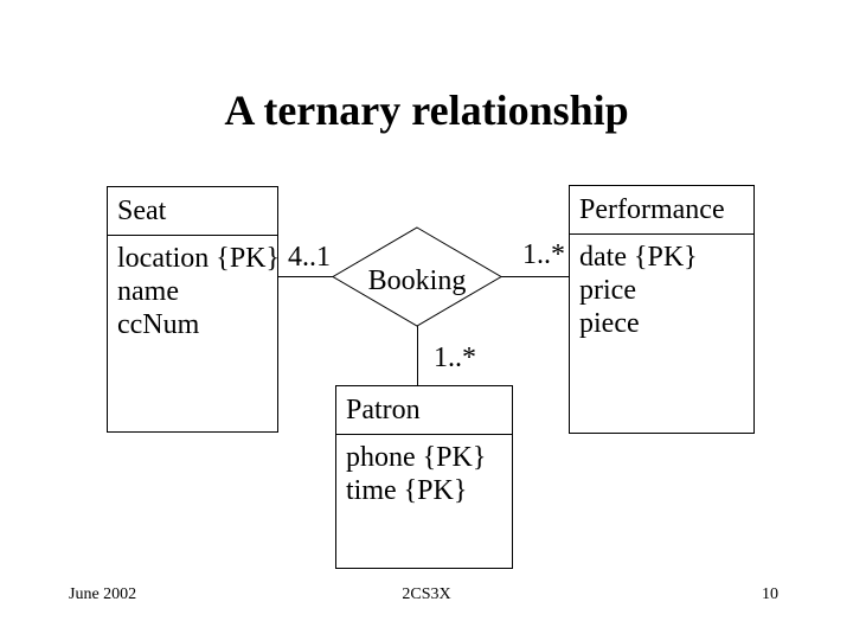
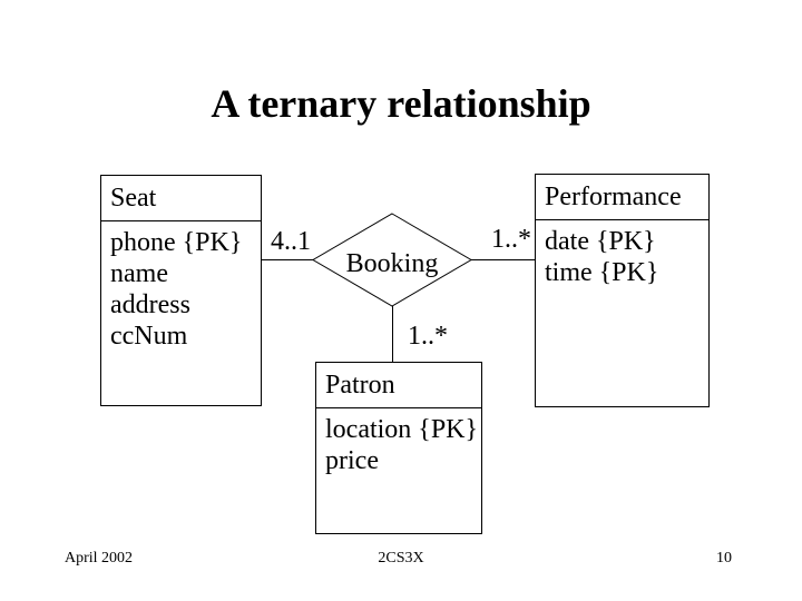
  A ternary relationship
  Seat
- location {PK}
+ phone {PK}
  name
+ address
  ccNum
  Performance
  date {PK}
- price
+ time {PK}
- piece
  Patron
- phone {PK}
+ location {PK}
- time {PK}
+ price
  Booking
  4..1
  1..*
  1..*
- June 2002
+ April 2002
  2CS3X
  10
